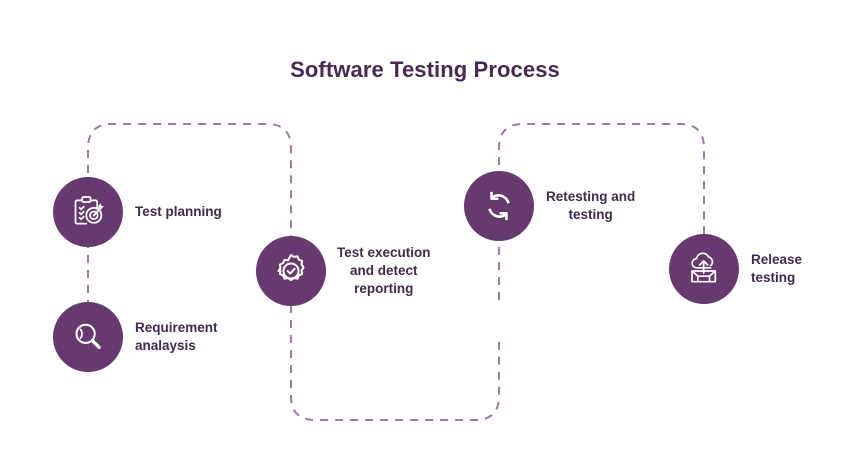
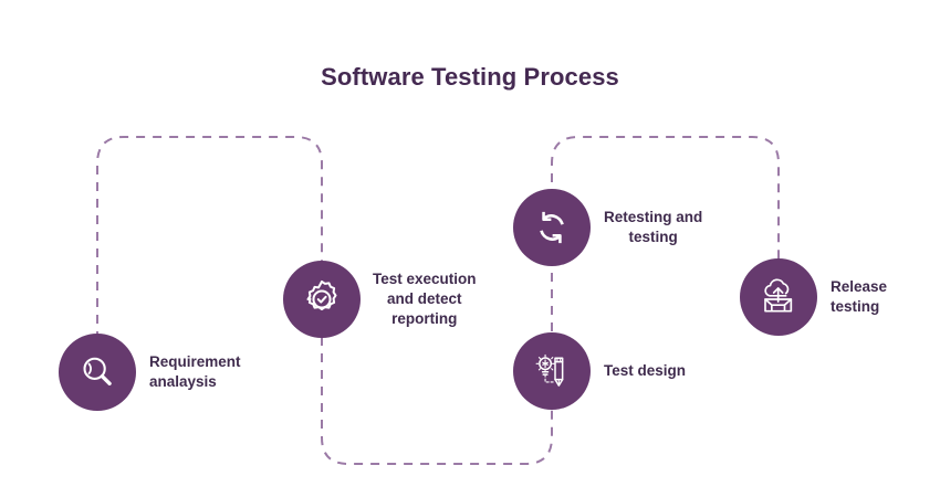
  Software Testing Process
- Test planning
  Requirement
  analaysis
  Test execution
  and detect
  reporting
  Retesting and
  testing
+ Test design
  Release
  testing
